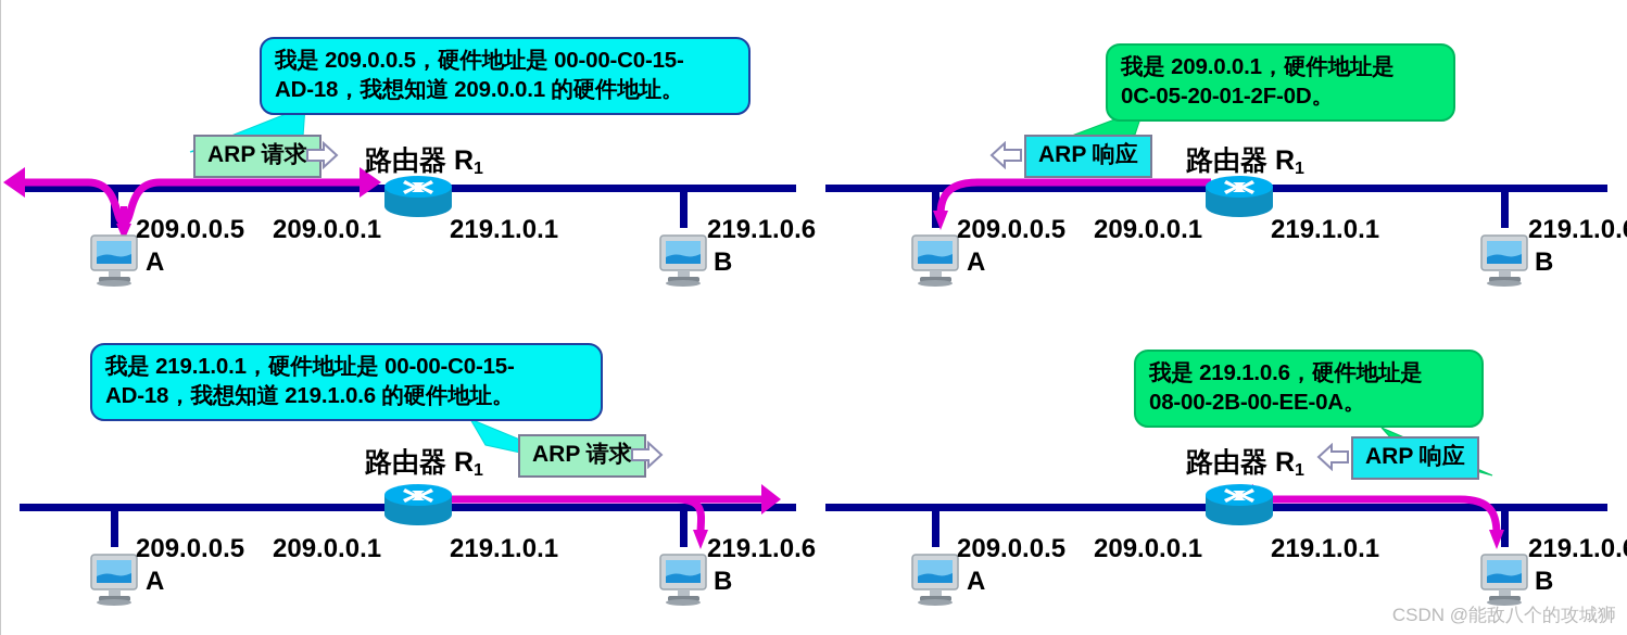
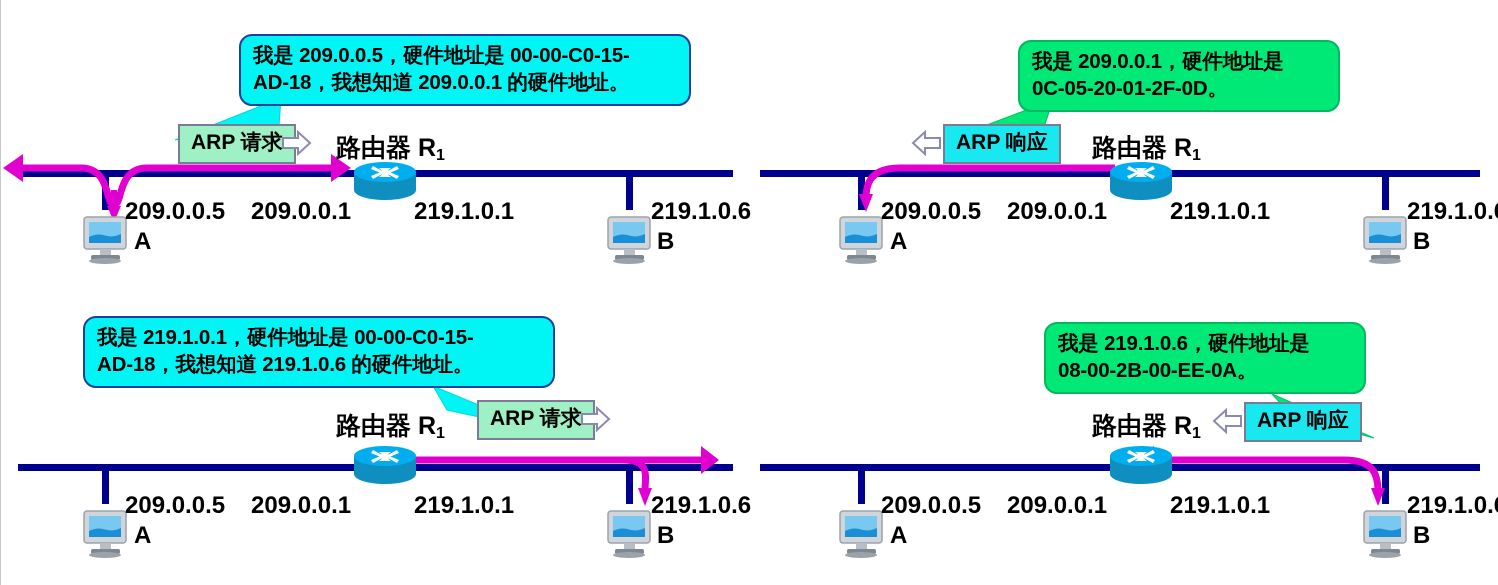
  我是 209.0.0.5，硬件地址是 00-00-C0-15-
  AD-18，我想知道 209.0.0.1 的硬件地址。
  ARP 请求
  路由器 R1
  209.0.0.5
  209.0.0.1
  219.1.0.1
  219.1.0.6
  A
  B
  我是 209.0.0.1，硬件地址是
  0C-05-20-01-2F-0D。
  ARP 响应
  路由器 R1
  209.0.0.5
  209.0.0.1
  219.1.0.1
  219.1.0.
  A
  B
  我是 219.1.0.1，硬件地址是 00-00-C0-15-
  AD-18，我想知道 219.1.0.6 的硬件地址。
  ARP 请求
  路由器 R1
  209.0.0.5
  209.0.0.1
  219.1.0.1
  219.1.0.6
  A
  B
  我是 219.1.0.6，硬件地址是
  08-00-2B-00-EE-0A。
  ARP 响应
  路由器 R1
  209.0.0.5
  209.0.0.1
  219.1.0.1
  219.1.0.
  A
  B
- CSDN @能敌八个的攻城狮
